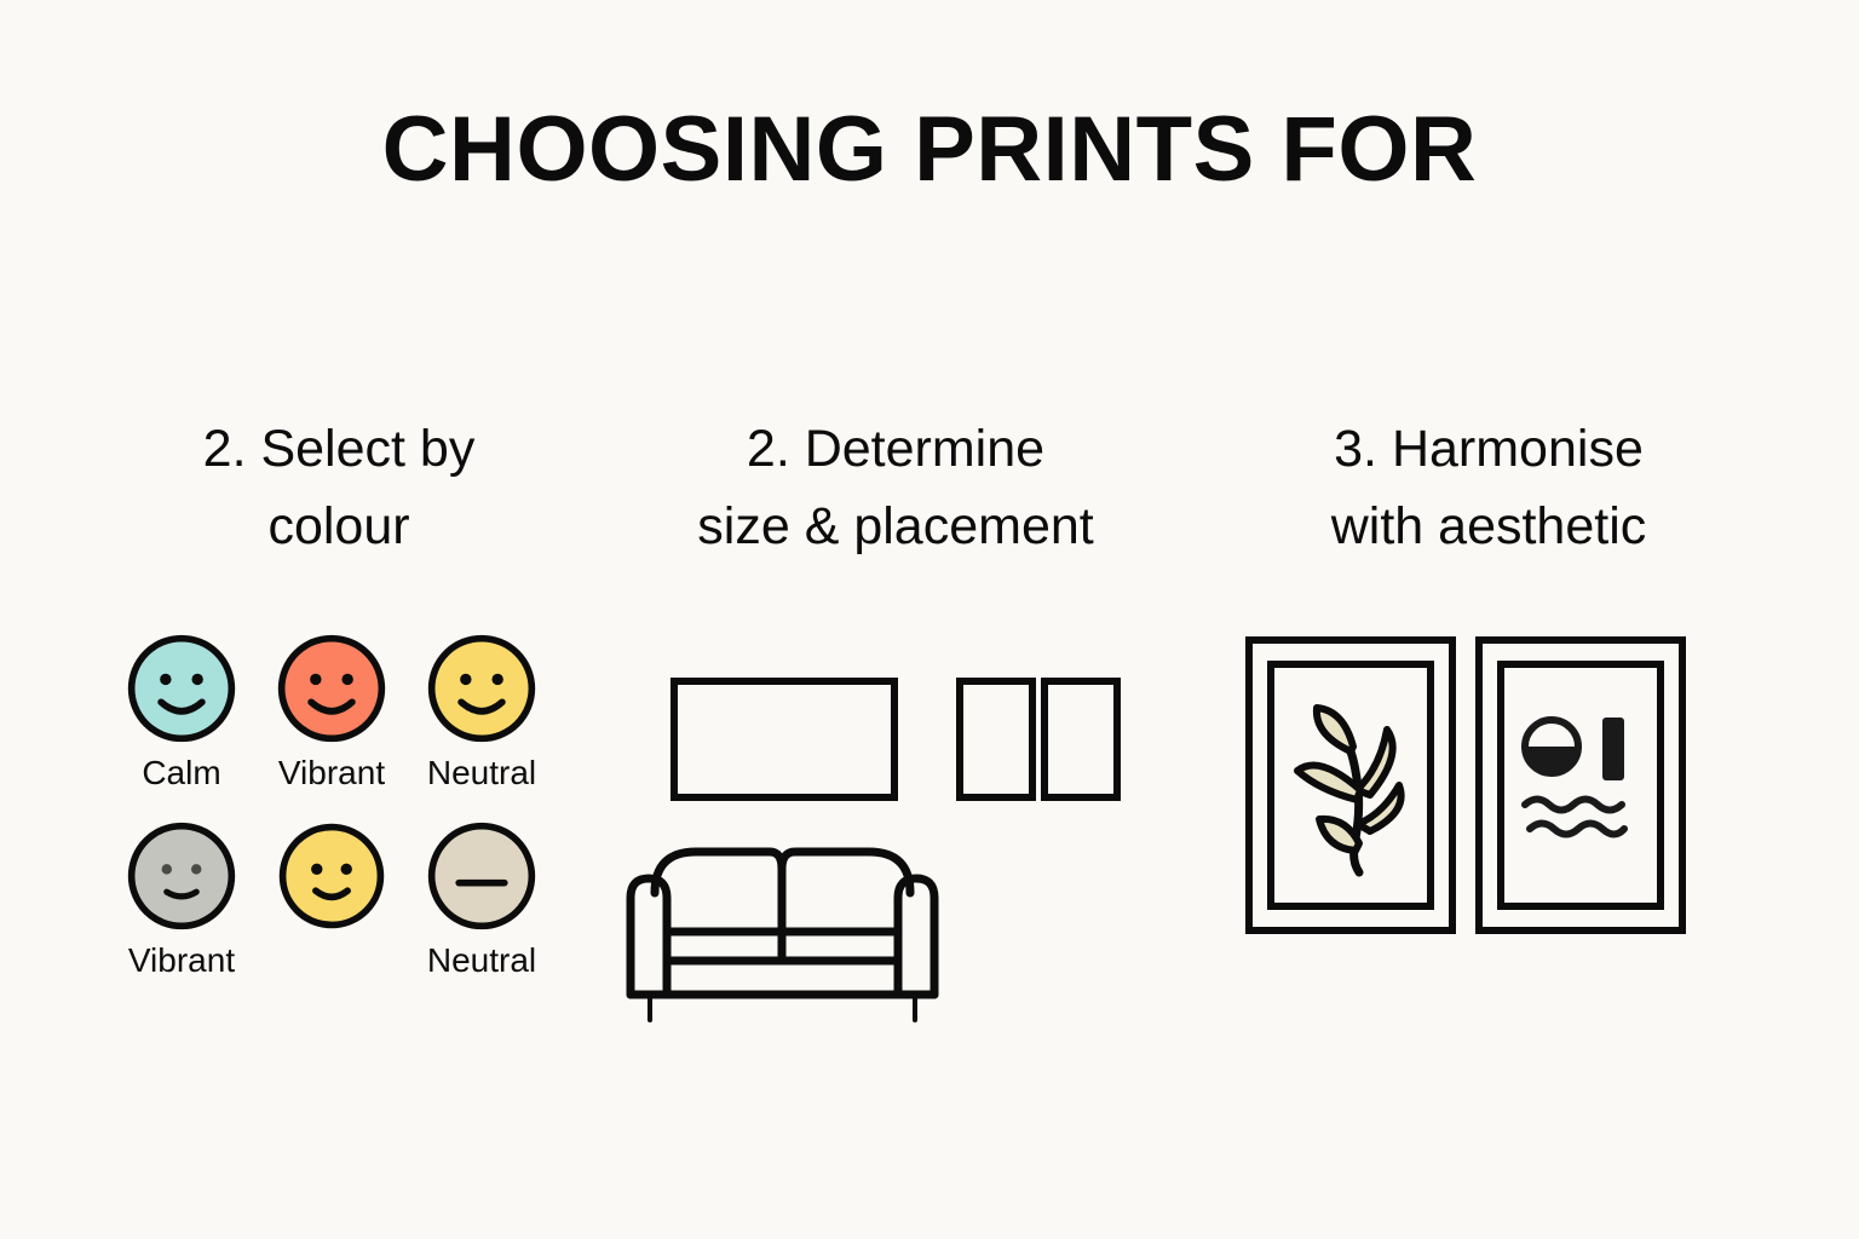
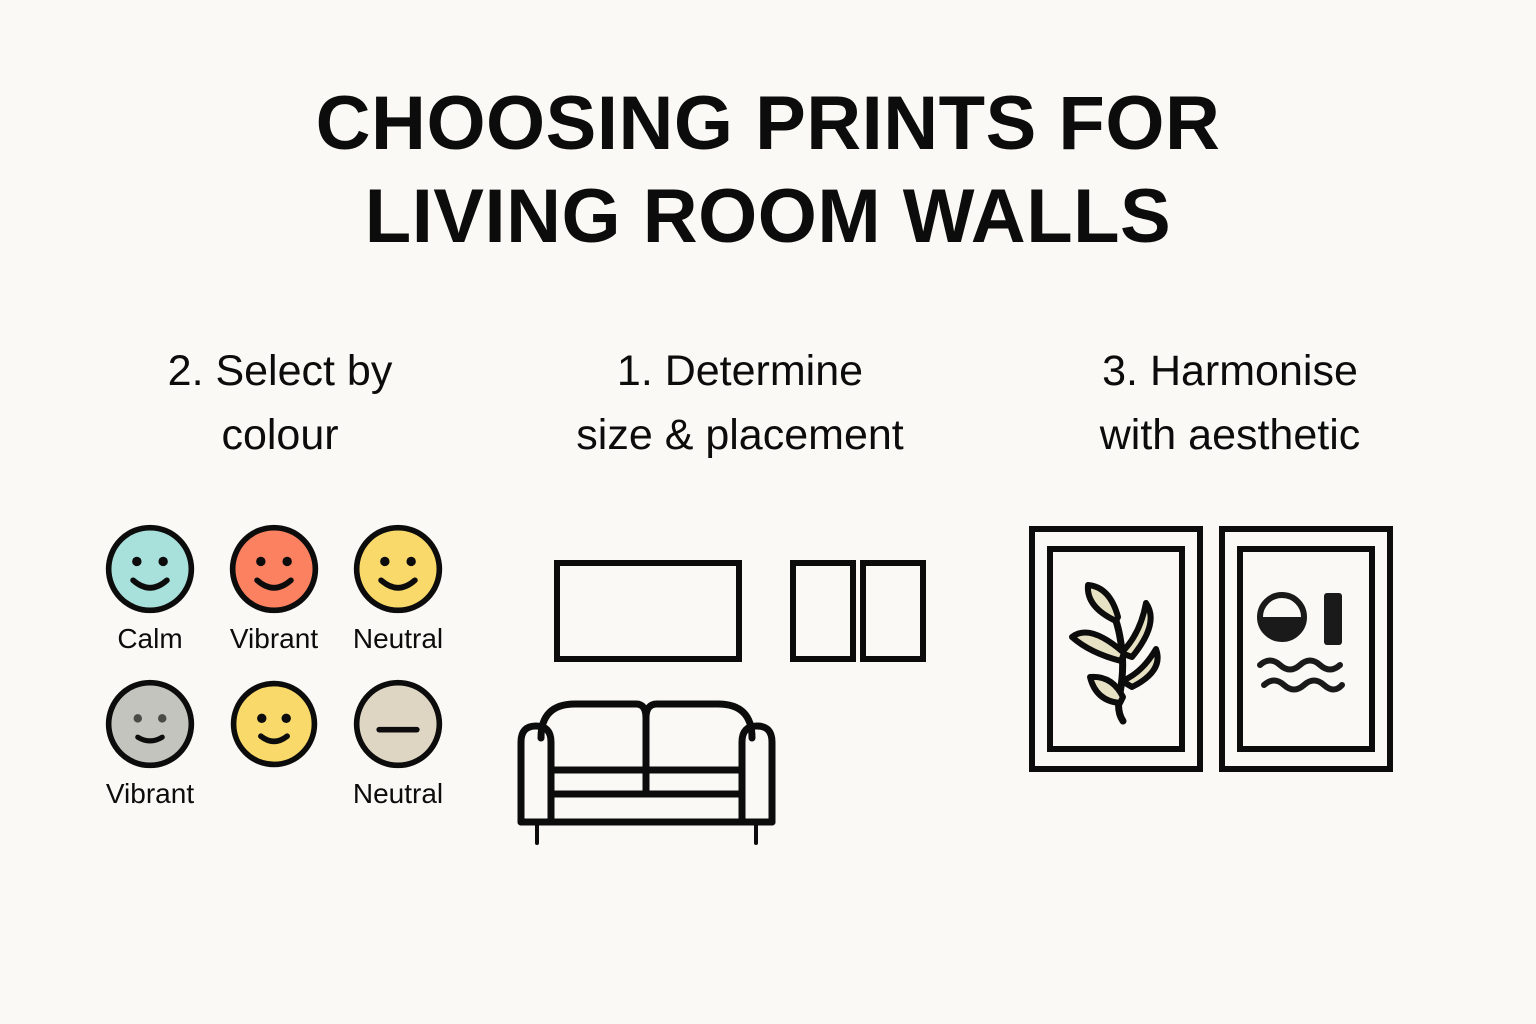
  CHOOSING PRINTS FOR
+ LIVING ROOM WALLS
  2. Select by
  colour
  Calm
  Vibrant
  Neutral
  Vibrant
  Neutral
- 2. Determine
+ 1. Determine
  size & placement
  3. Harmonise
  with aesthetic
